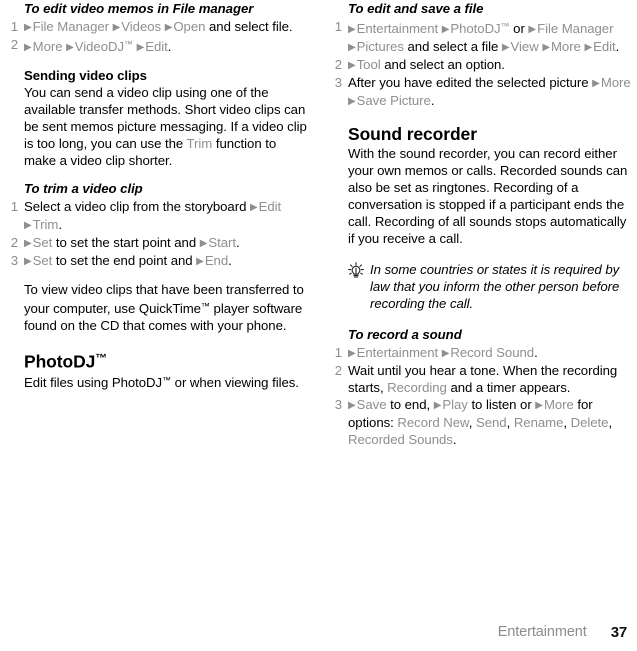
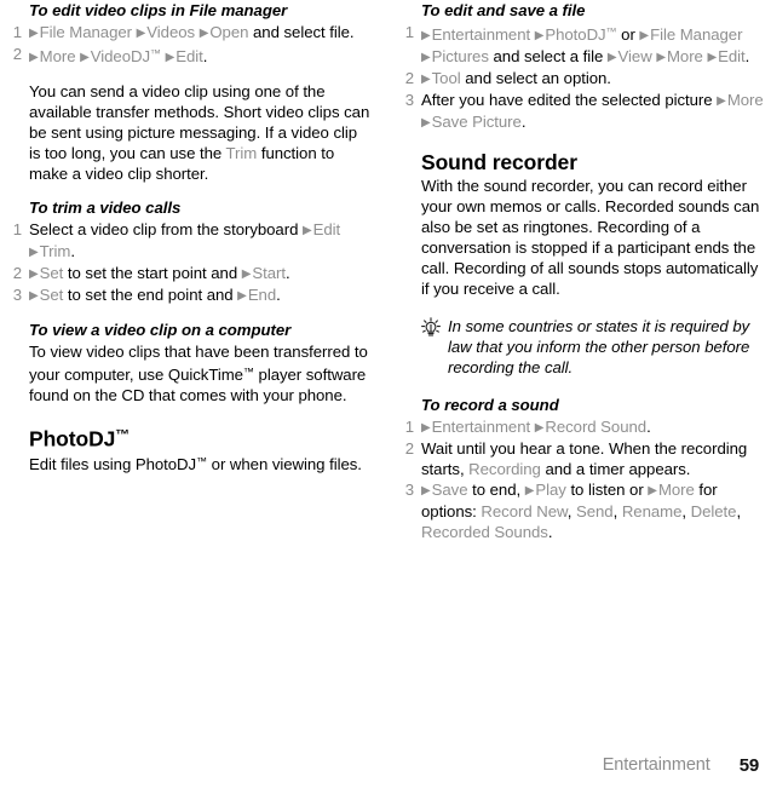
- To edit video memos in File manager
+ To edit video clips in File manager
  1
  ▶File Manager ▶Videos ▶Open and select file.
  2
  ▶More ▶VideoDJ™ ▶Edit.
- Sending video clips
- You can send a video clip using one of the available transfer methods. Short video clips can be sent memos picture messaging. If a video clip is too long, you can use the Trim function to make a video clip shorter.
+ You can send a video clip using one of the available transfer methods. Short video clips can be sent using picture messaging. If a video clip is too long, you can use the Trim function to make a video clip shorter.
- To trim a video clip
+ To trim a video calls
  1
  Select a video clip from the storyboard ▶Edit ▶Trim.
  2
  ▶Set to set the start point and ▶Start.
  3
  ▶Set to set the end point and ▶End.
+ To view a video clip on a computer
  To view video clips that have been transferred to your computer, use QuickTime™ player software found on the CD that comes with your phone.
  PhotoDJ™
  Edit files using PhotoDJ™ or when viewing files.
  To edit and save a file
  1
  ▶Entertainment ▶PhotoDJ™ or ▶File Manager ▶Pictures and select a file ▶View ▶More ▶Edit.
  2
  ▶Tool and select an option.
  3
  After you have edited the selected picture ▶More ▶Save Picture.
  Sound recorder
  With the sound recorder, you can record either your own memos or calls. Recorded sounds can also be set as ringtones. Recording of a conversation is stopped if a participant ends the call. Recording of all sounds stops automatically if you receive a call.
  In some countries or states it is required by law that you inform the other person before recording the call.
  To record a sound
  1
  ▶Entertainment ▶Record Sound.
  2
  Wait until you hear a tone. When the recording starts, Recording and a timer appears.
  3
  ▶Save to end, ▶Play to listen or ▶More for options: Record New, Send, Rename, Delete, Recorded Sounds.
  Entertainment
- 37
+ 59
